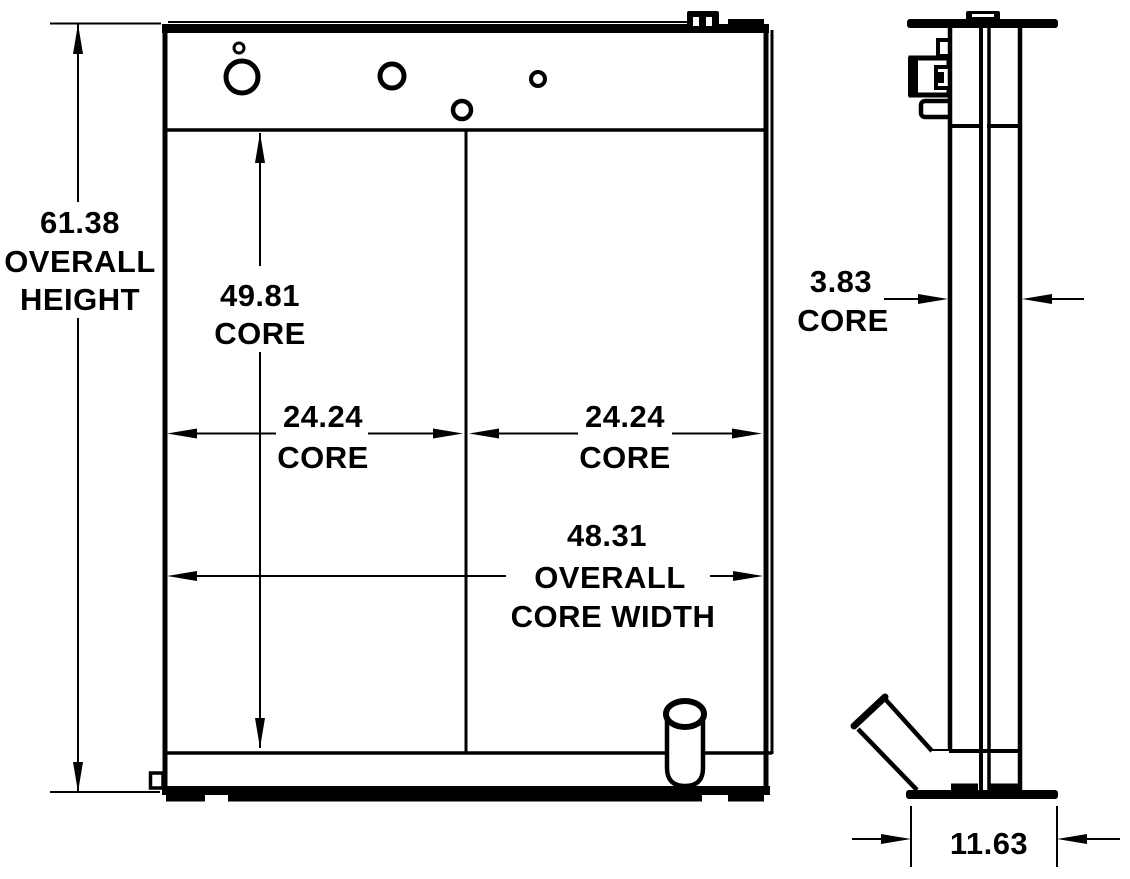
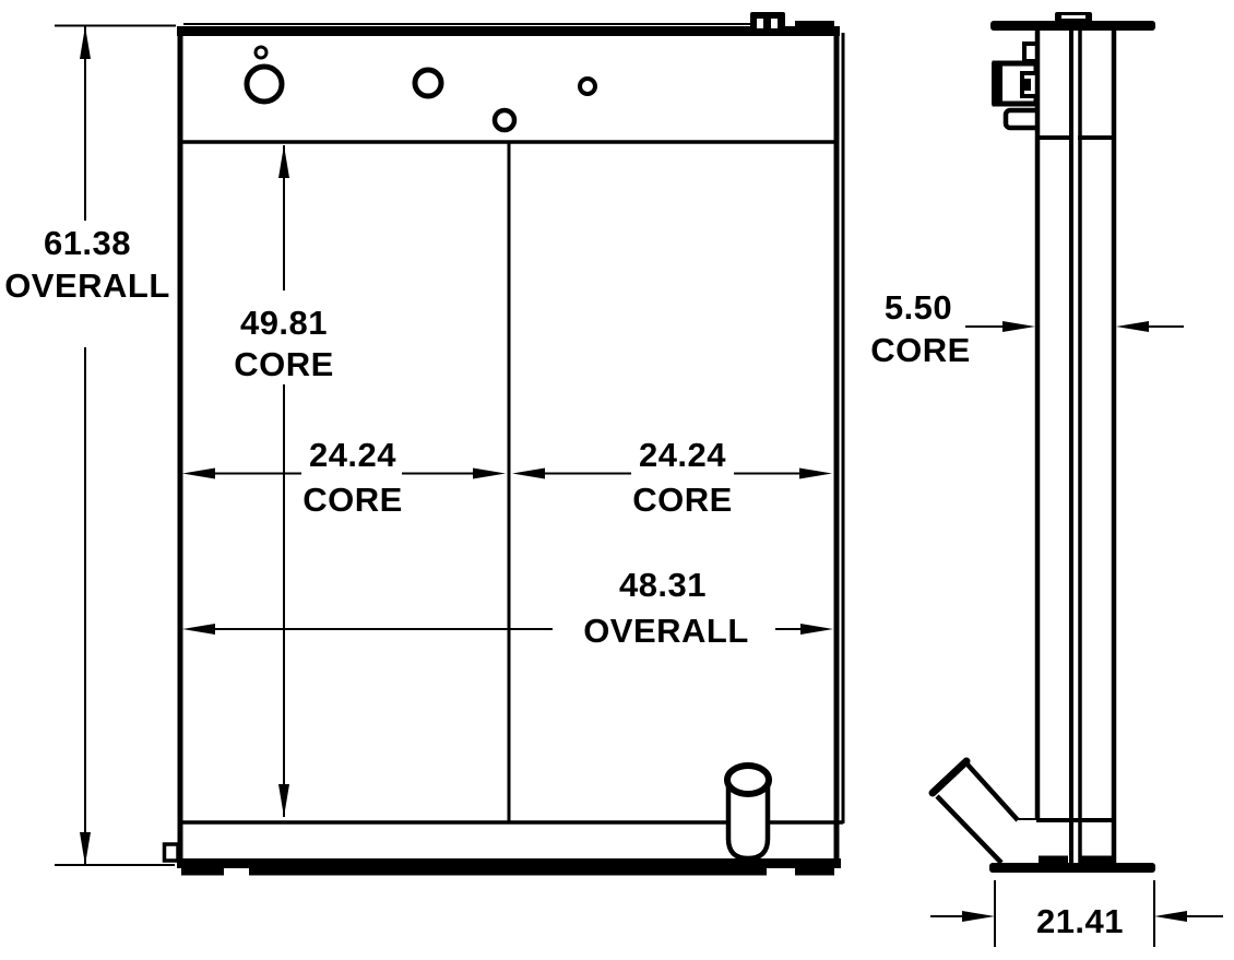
  61.38
  OVERALL
- HEIGHT
  49.81
  CORE
  24.24
  CORE
  24.24
  CORE
  48.31
  OVERALL
- CORE WIDTH
- 3.83
+ 5.50
  CORE
- 11.63
+ 21.41
